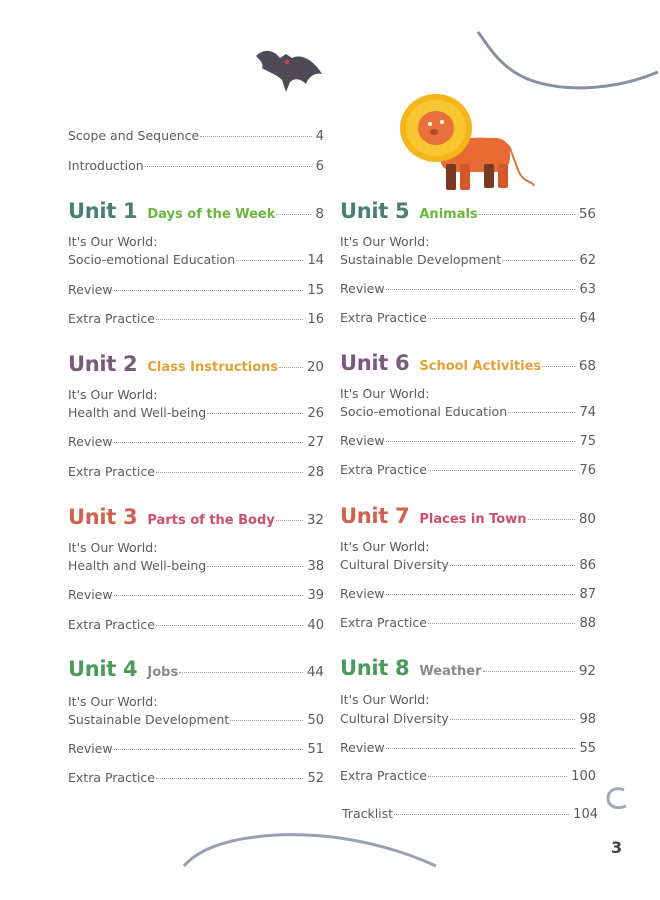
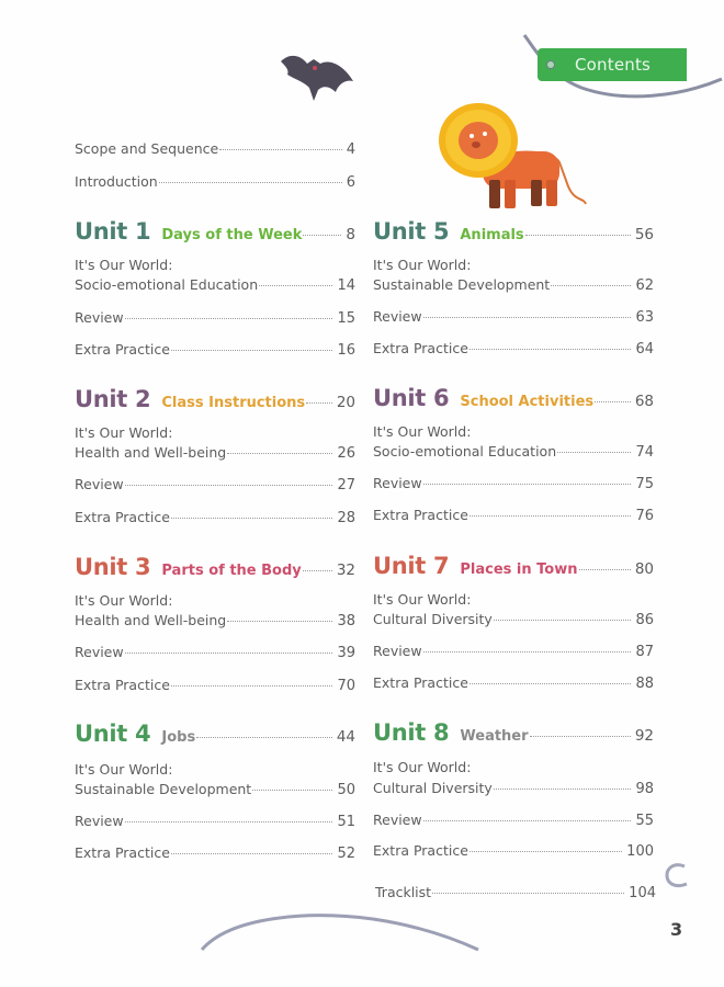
+ Contents
  Scope and Sequence
  4
  Introduction
  6
  Unit 1
  Days of the Week
  8
  It's Our World:
  Socio-emotional Education
  14
  Review
  15
  Extra Practice
  16
  Unit 2
  Class Instructions
  20
  It's Our World:
  Health and Well-being
  26
  Review
  27
  Extra Practice
  28
  Unit 3
  Parts of the Body
  32
  It's Our World:
  Health and Well-being
  38
  Review
  39
  Extra Practice
- 40
+ 70
  Unit 4
  Jobs
  44
  It's Our World:
  Sustainable Development
  50
  Review
  51
  Extra Practice
  52
  Unit 5
  Animals
  56
  It's Our World:
  Sustainable Development
  62
  Review
  63
  Extra Practice
  64
  Unit 6
  School Activities
  68
  It's Our World:
  Socio-emotional Education
  74
  Review
  75
  Extra Practice
  76
  Unit 7
  Places in Town
  80
  It's Our World:
  Cultural Diversity
  86
  Review
  87
  Extra Practice
  88
  Unit 8
  Weather
  92
  It's Our World:
  Cultural Diversity
  98
  Review
  55
  Extra Practice
  100
  Tracklist
  104
  3
